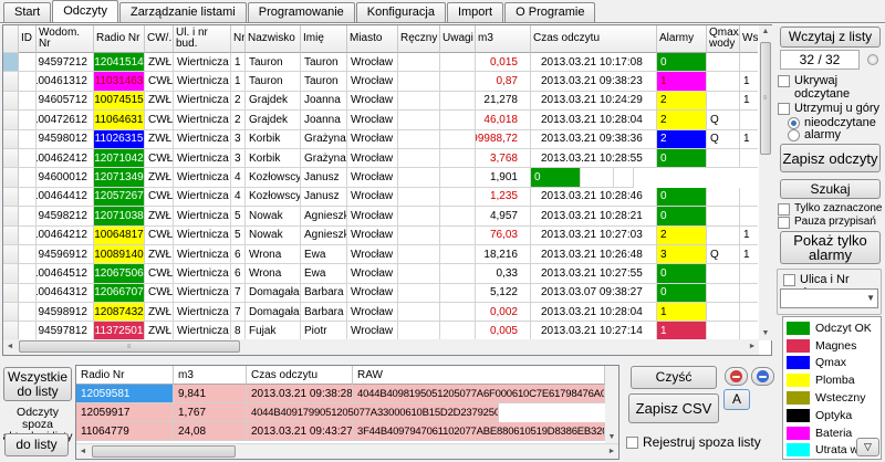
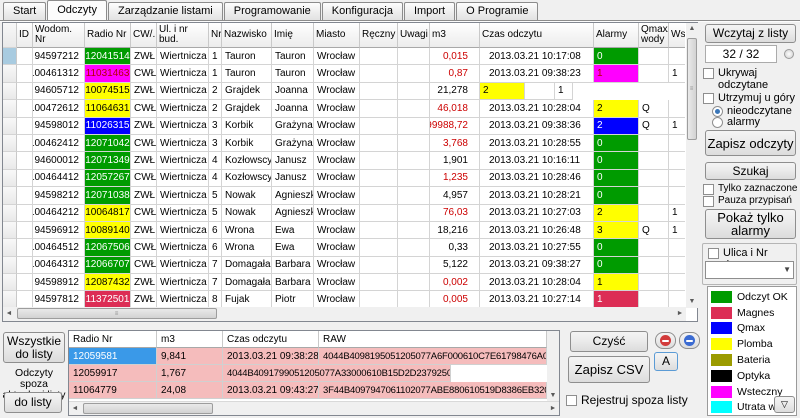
  Start Odczyty Zarządzanie listami Programowanie Konfiguracja Import O Programie
  ID
  Wodom. Nr
  Radio Nr
  CW/.
  Ul. i nr bud.
  Nr
  Nazwisko
  Imię
  Miasto
  Ręczny
  Uwagi
  m3
  Czas odczytu
  Alarmy
  Qmax wody
  94597212
  12041514
  ZWŁ
  Wiertnicza
  1
  Tauron
  Tauron
  Wrocław
  0,015
  2013.03.21 10:17:08
  0
  00461312
  11031463
  CWŁ
  Wiertnicza
  1
  Tauron
  Tauron
  Wrocław
  0,87
  2013.03.21 09:38:23
  1
  1
  94605712
  10074515
  ZWŁ
  Wiertnicza
  2
  Grajdek
  Joanna
  Wrocław
  21,278
- 2013.03.21 10:24:29
  2
  1
  00472612
  11064631
  CWŁ
  Wiertnicza
  2
  Grajdek
  Joanna
  Wrocław
  46,018
  2013.03.21 10:28:04
  2
  Q
  94598012
  11026315
  ZWŁ
  Wiertnicza
  3
  Korbik
  Grażyna
  Wrocław
  99988,72
  2013.03.21 09:38:36
  2
  Q
  1
  00462412
  12071042
  CWŁ
  Wiertnicza
  3
  Korbik
  Grażyna
  Wrocław
  3,768
  2013.03.21 10:28:55
  0
  94600012
  12071349
  ZWŁ
  Wiertnicza
  4
  Kozłowscy
  Janusz
  Wrocław
  1,901
+ 2013.03.21 10:16:11
  0
  00464412
  12057267
  CWŁ
  Wiertnicza
  4
  Kozłowscy
  Janusz
  Wrocław
  1,235
  2013.03.21 10:28:46
  0
  94598212
  12071038
  ZWŁ
  Wiertnicza
  5
  Nowak
  Agnieszk
  Wrocław
  4,957
  2013.03.21 10:28:21
  0
  00464212
  10064817
  CWŁ
  Wiertnicza
  5
  Nowak
  Agnieszk
  Wrocław
  76,03
  2013.03.21 10:27:03
  2
  1
  94596912
  10089140
  ZWŁ
  Wiertnicza
  6
  Wrona
  Ewa
  Wrocław
  18,216
  2013.03.21 10:26:48
  3
  Q
  1
  00464512
  12067506
  CWŁ
  Wiertnicza
  6
  Wrona
  Ewa
  Wrocław
  0,33
  2013.03.21 10:27:55
  0
  00464312
  12066707
  CWŁ
  Wiertnicza
  7
  Domagała
  Barbara
  Wrocław
  5,122
- 2013.03.07 09:38:27
+ 2013.03.21 09:38:27
  0
  94598912
  12087432
  ZWŁ
  Wiertnicza
  7
  Domagała
  Barbara
  Wrocław
  0,002
  2013.03.21 10:28:04
  1
  94597812
  11372501
  ZWŁ
  Wiertnicza
  8
  Fujak
  Piotr
  Wrocław
  0,005
  2013.03.21 10:27:14
  1
  Wczytaj z listy
  32 / 32
  Ukrywaj odczytane
  Utrzymuj u góry
  nieodczytane
  alarmy
  Zapisz odczyty
  Szukaj
  Tylko zaznaczone
  Pauza przypisań
  Pokaż tylko alarmy
  ▼
  Odczyt OK
  Magnes
  Qmax
  Plomba
- Wsteczny
+ Bateria
  Optyka
- Bateria
+ Wsteczny
  Utrata w
  ▽
  Wszystkie do listy
  do listy
  Radio Nr
  m3
  Czas odczytu
  RAW
  12059581
  9,841
  2013.03.21 09:38:28
  4044B4098195051205077A6F000610C7E61798476A0
  12059917
  1,767
  4044B4091799051205077A33000610B15D2D2379250
  11064779
  24,08
  2013.03.21 09:43:27
  3F44B4097947061102077ABE880610519D8386EB32
  Czyść
  A
  Zapisz CSV
  Rejestruj spoza listy
